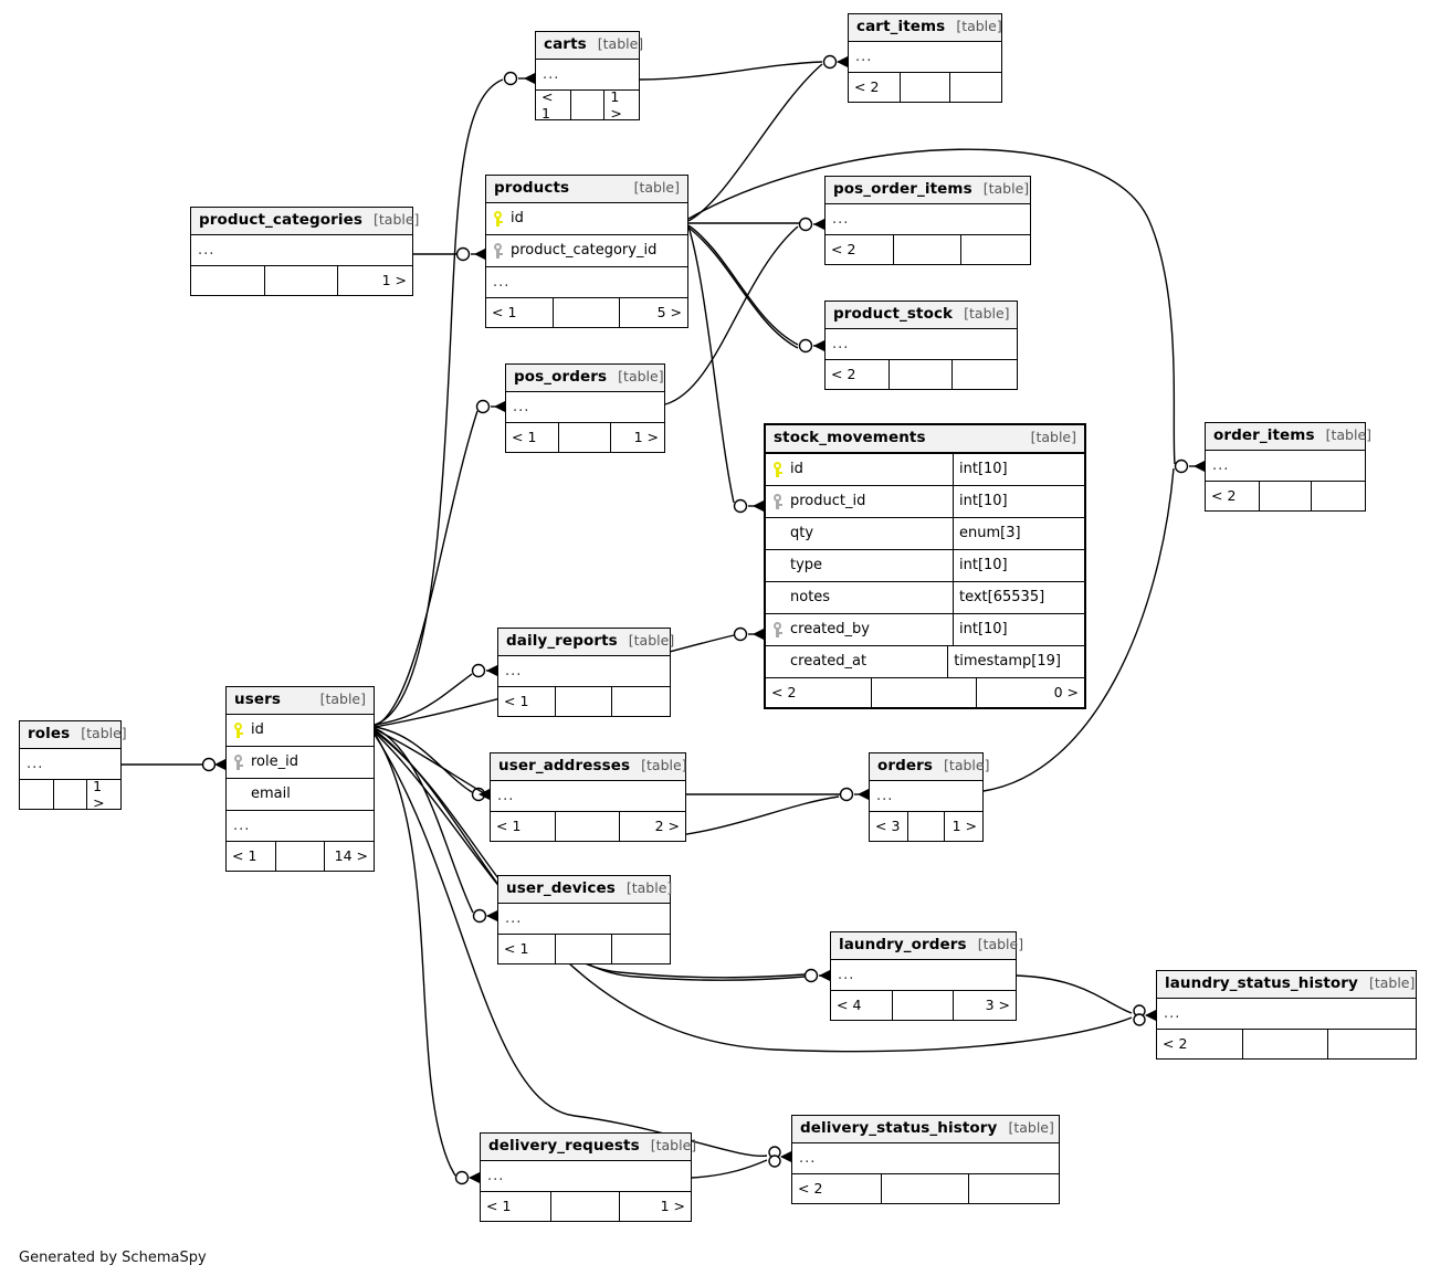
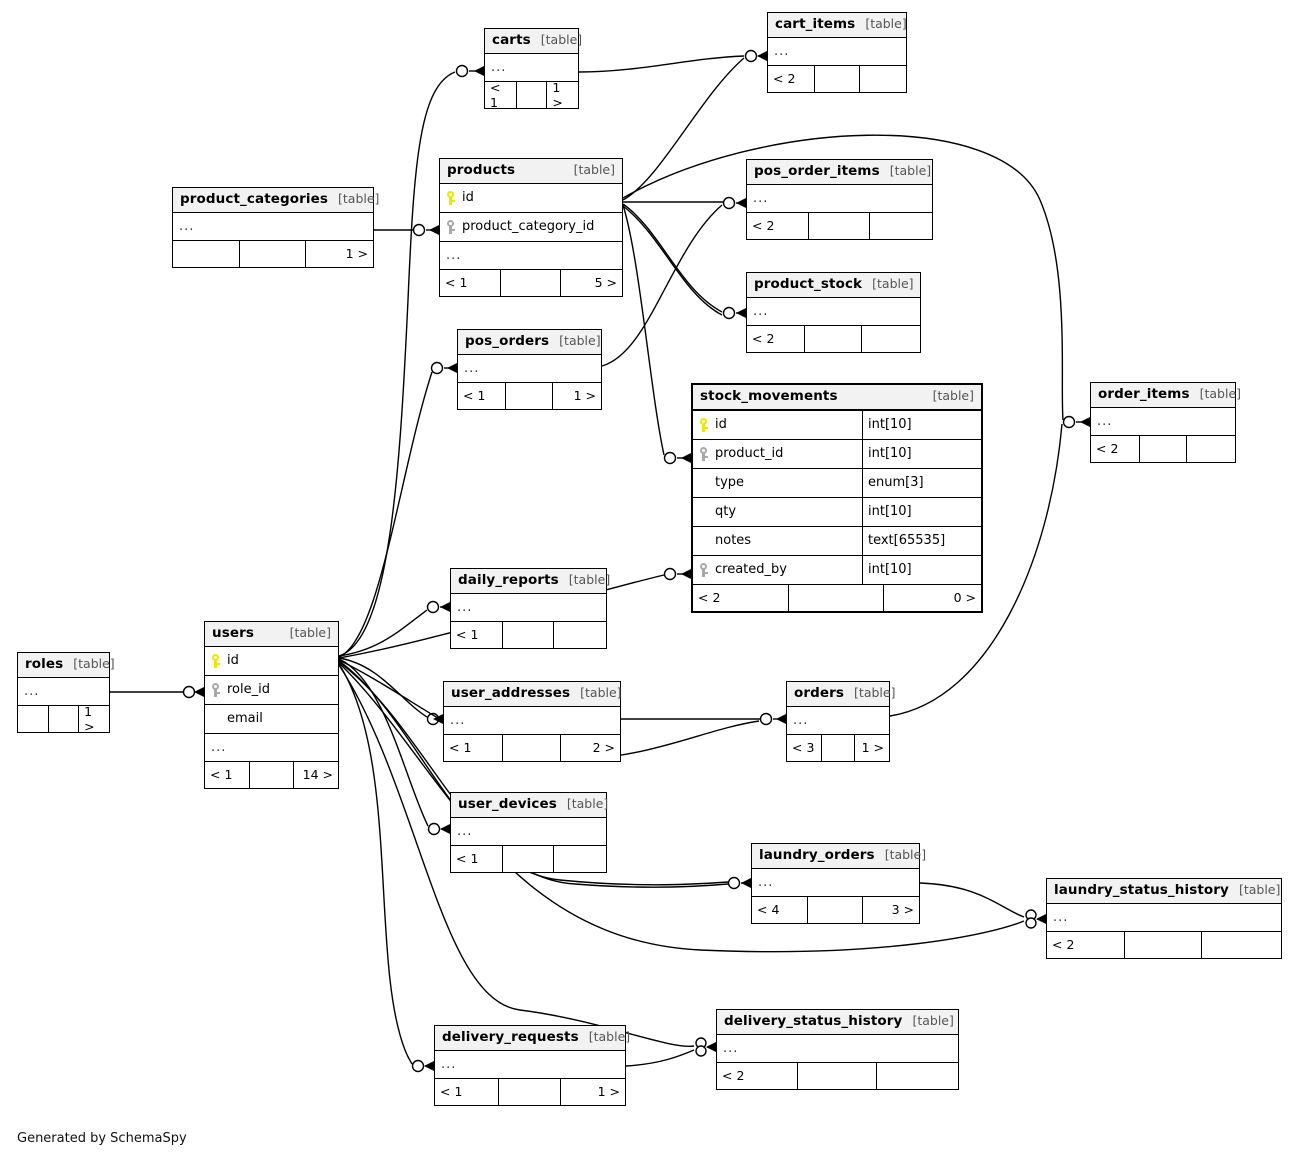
  carts
  [table]
  ...
  < 1
  1 >
  cart_items
  [table]
  ...
  < 2
  products
  [table]
  id
  product_category_id
  ...
  < 1
  5 >
  product_categories
  [table]
  ...
  1 >
  pos_order_items
  [table]
  ...
  < 2
  product_stock
  [table]
  ...
  < 2
  pos_orders
  [table]
  ...
  < 1
  1 >
  stock_movements
  [table]
  id
  int[10]
  product_id
  int[10]
- qty
+ type
  enum[3]
- type
+ qty
  int[10]
  notes
  text[65535]
  created_by
  int[10]
- created_at
- timestamp[19]
  < 2
  0 >
  order_items
  [table]
  ...
  < 2
  daily_reports
  [table]
  ...
  < 1
  roles
  [table]
  ...
  1 >
  users
  [table]
  id
  role_id
  email
  ...
  < 1
  14 >
  user_addresses
  [table]
  ...
  < 1
  2 >
  orders
  [table]
  ...
  < 3
  1 >
  user_devices
  [table]
  ...
  < 1
  laundry_orders
  [table]
  ...
  < 4
  3 >
  laundry_status_history
  [table]
  ...
  < 2
  delivery_status_history
  [table]
  ...
  < 2
  delivery_requests
  [table]
  ...
  < 1
  1 >
  Generated by SchemaSpy
